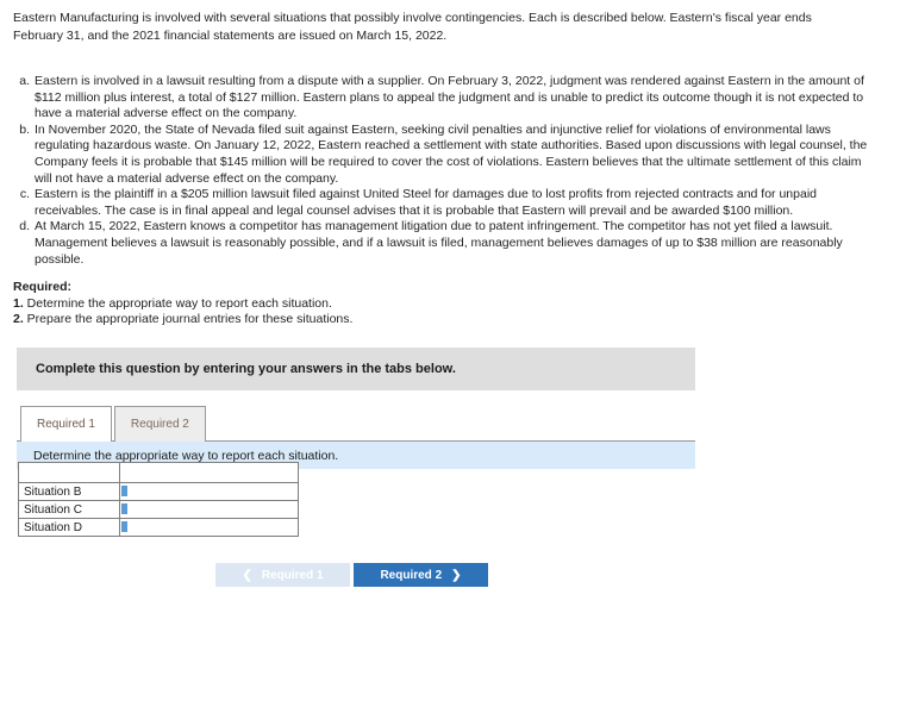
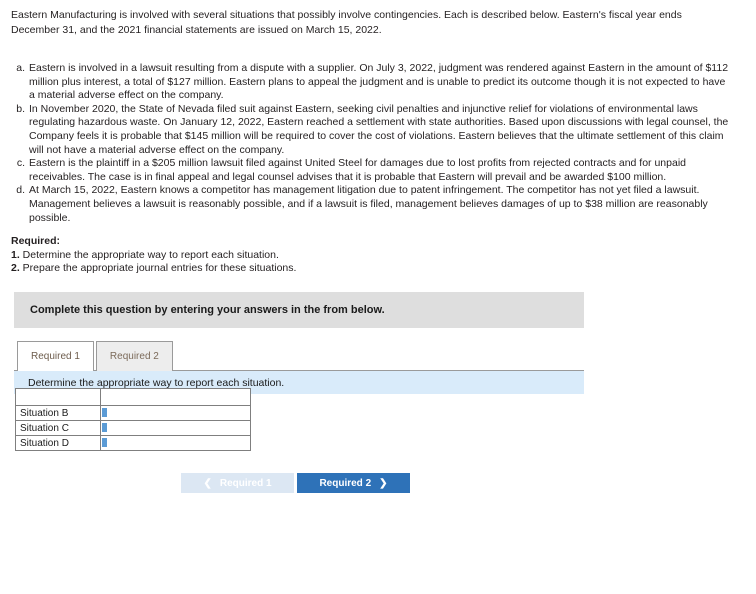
- Eastern Manufacturing is involved with several situations that possibly involve contingencies. Each is described below. Eastern's fiscal year ends February 31, and the 2021 financial statements are issued on March 15, 2022.
+ Eastern Manufacturing is involved with several situations that possibly involve contingencies. Each is described below. Eastern's fiscal year ends December 31, and the 2021 financial statements are issued on March 15, 2022.
  a.
- Eastern is involved in a lawsuit resulting from a dispute with a supplier. On February 3, 2022, judgment was rendered against Eastern in the amount of $112 million plus interest, a total of $127 million. Eastern plans to appeal the judgment and is unable to predict its outcome though it is not expected to have a material adverse effect on the company.
+ Eastern is involved in a lawsuit resulting from a dispute with a supplier. On July 3, 2022, judgment was rendered against Eastern in the amount of $112 million plus interest, a total of $127 million. Eastern plans to appeal the judgment and is unable to predict its outcome though it is not expected to have a material adverse effect on the company.
  b.
  In November 2020, the State of Nevada filed suit against Eastern, seeking civil penalties and injunctive relief for violations of environmental laws regulating hazardous waste. On January 12, 2022, Eastern reached a settlement with state authorities. Based upon discussions with legal counsel, the Company feels it is probable that $145 million will be required to cover the cost of violations. Eastern believes that the ultimate settlement of this claim will not have a material adverse effect on the company.
  c.
  Eastern is the plaintiff in a $205 million lawsuit filed against United Steel for damages due to lost profits from rejected contracts and for unpaid receivables. The case is in final appeal and legal counsel advises that it is probable that Eastern will prevail and be awarded $100 million.
  d.
  At March 15, 2022, Eastern knows a competitor has management litigation due to patent infringement. The competitor has not yet filed a lawsuit. Management believes a lawsuit is reasonably possible, and if a lawsuit is filed, management believes damages of up to $38 million are reasonably possible.
  Required:
  1. Determine the appropriate way to report each situation.
  2. Prepare the appropriate journal entries for these situations.
- Complete this question by entering your answers in the tabs below.
+ Complete this question by entering your answers in the from below.
  Required 1
  Required 2
  Determine the appropriate way to report each situation.
  Situation B
  Situation C
  Situation D
  ❮
  Required 1
  Required 2
  ❯
